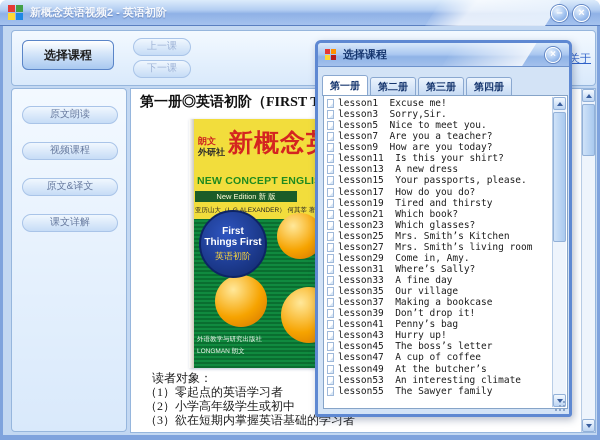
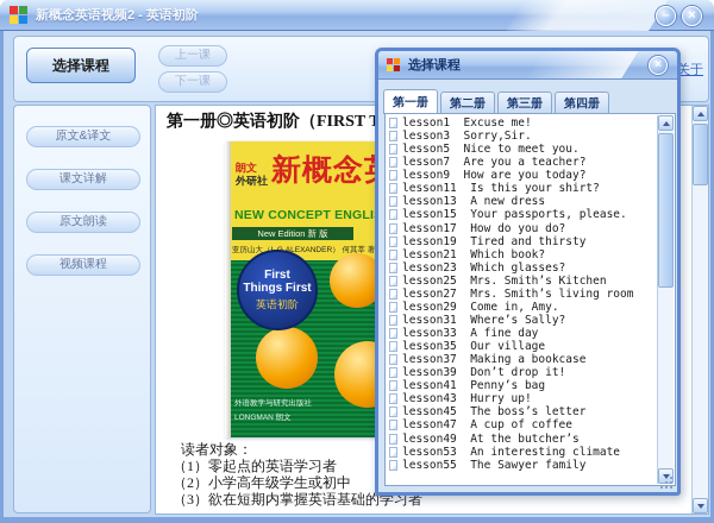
  新概念英语视频2 - 英语初阶
  –
  ×
  选择课程
  上一课
  下一课
  关于
- 原文朗读
+ 原文&译文
- 视频课程
+ 课文详解
- 原文&译文
+ 原文朗读
- 课文详解
+ 视频课程
  第一册◎英语初阶（FIRST
  朗文
  外研社
  新概念
  NEW CONCEPT ENGLI
  New Edition 新 版
  First
  Things First
  英语初阶
  读者对象：
  （1）零起点的英语学习者
  （2）小学高年级学生或初中
  （3）欲在短期内掌握英语基础的学习者
  选择课程
  ×
  第一册
  第二册
  第三册
  第四册
  lesson1 Excuse me!
  lesson3 Sorry,Sir.
  lesson5 Nice to meet you.
  lesson7 Are you a teacher?
  lesson9 How are you today?
  lesson11 Is this your shirt?
  lesson13 A new dress
  lesson15 Your passports, please.
  lesson17 How do you do?
  lesson19 Tired and thirsty
  lesson21 Which book?
  lesson23 Which glasses?
  lesson25 Mrs. Smith’s Kitchen
  lesson27 Mrs. Smith’s living room
  lesson29 Come in, Amy.
  lesson31 Where’s Sally?
  lesson33 A fine day
  lesson35 Our village
  lesson37 Making a bookcase
  lesson39 Don’t drop it!
  lesson41 Penny’s bag
  lesson43 Hurry up!
  lesson45 The boss’s letter
  lesson47 A cup of coffee
  lesson49 At the butcher’s
  lesson53 An interesting climate
  lesson55 The Sawyer family
